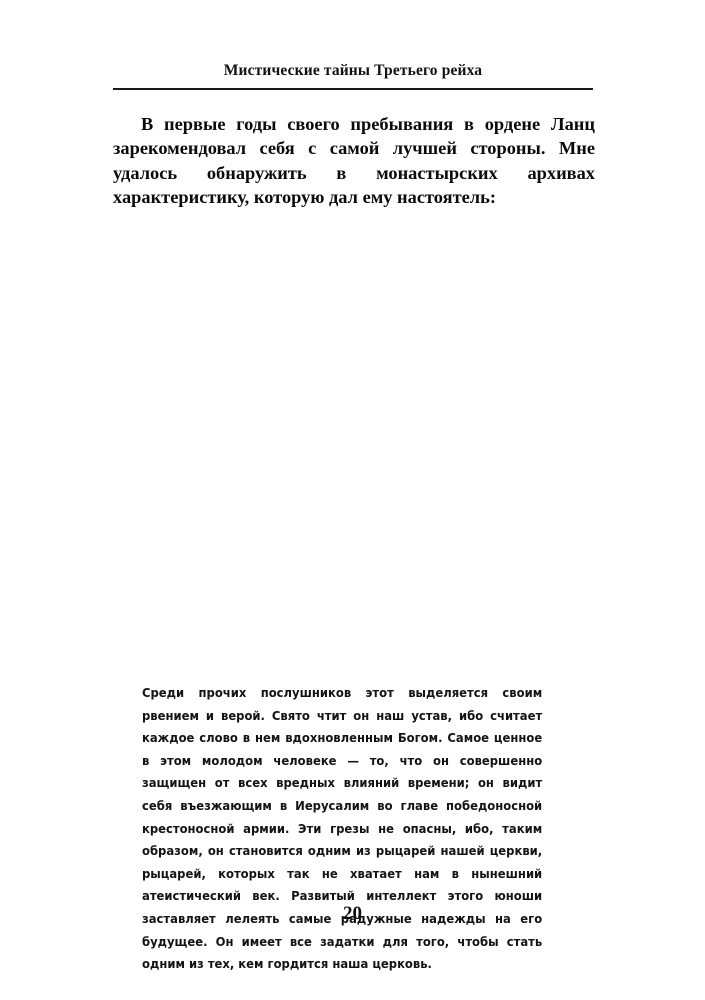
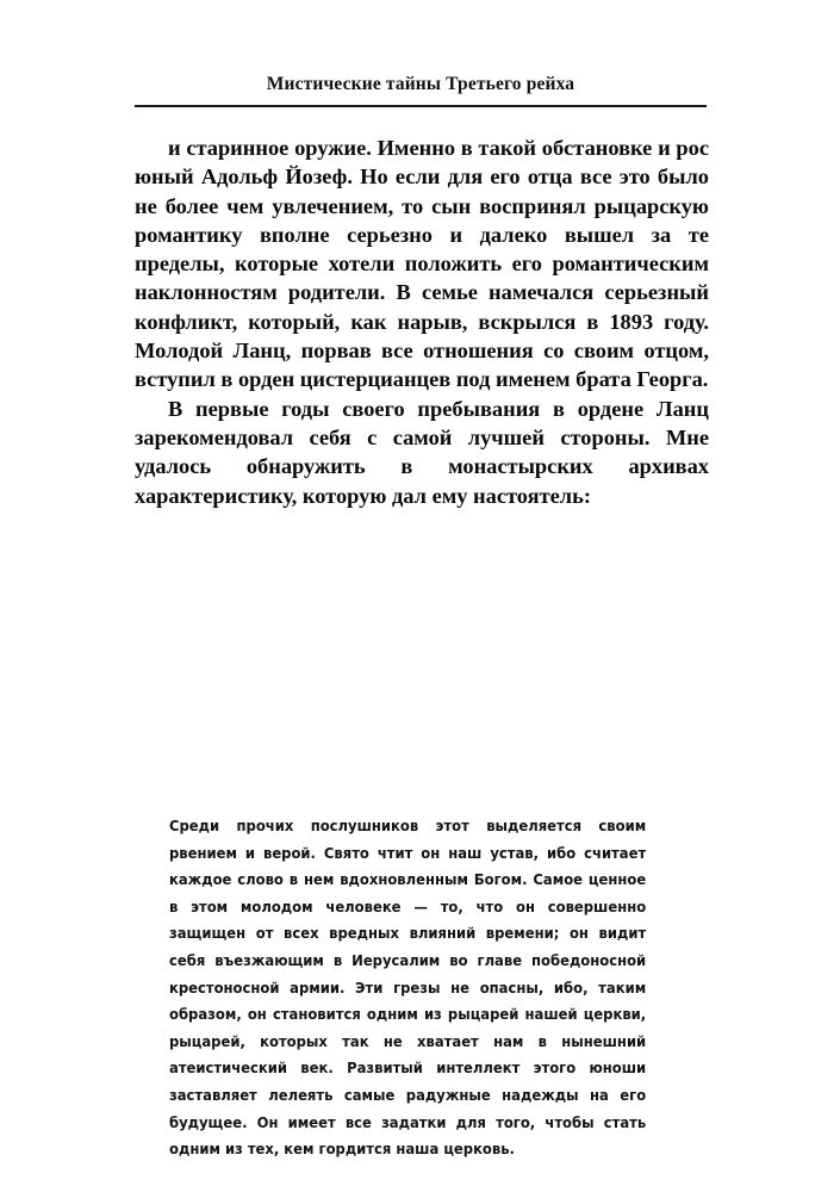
  Мистические тайны Третьего рейха
+ и старинное оружие. Именно в такой обстановке и рос юный Адольф Йозеф. Но если для его отца все это было не более чем увлечением, то сын воспринял рыцарскую романтику вполне серьезно и далеко вышел за те пределы, которые хотели положить его романтическим наклонностям родители. В семье намечался серьезный конфликт, который, как нарыв, вскрылся в 1893 году. Молодой Ланц, порвав все отношения со своим отцом, вступил в орден цистерцианцев под именем брата Георга.
  В первые годы своего пребывания в ордене Ланц зарекомендовал себя с самой лучшей стороны. Мне удалось обнаружить в монастырских архивах характеристику, которую дал ему настоятель:
  Среди прочих послушников этот выделяется своим рвением и верой. Свято чтит он наш устав, ибо считает каждое слово в нем вдохновленным Богом. Самое ценное в этом молодом человеке — то, что он совершенно защищен от всех вредных влияний времени; он видит себя въезжающим в Иерусалим во главе победоносной крестоносной армии. Эти грезы не опасны, ибо, таким образом, он становится одним из рыцарей нашей церкви, рыцарей, которых так не хватает нам в нынешний атеистический век. Развитый интеллект этого юноши заставляет лелеять самые радужные надежды на его будущее. Он имеет все задатки для того, чтобы стать одним из тех, кем гордится наша церковь.
- 20
